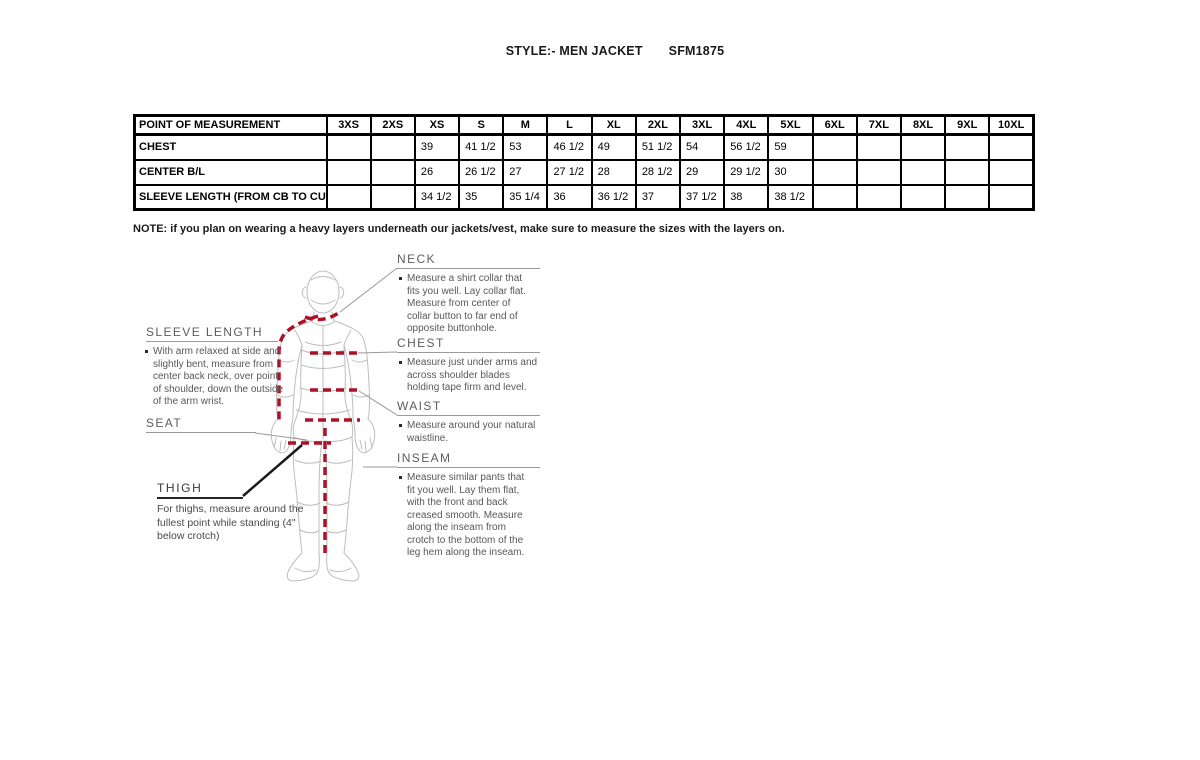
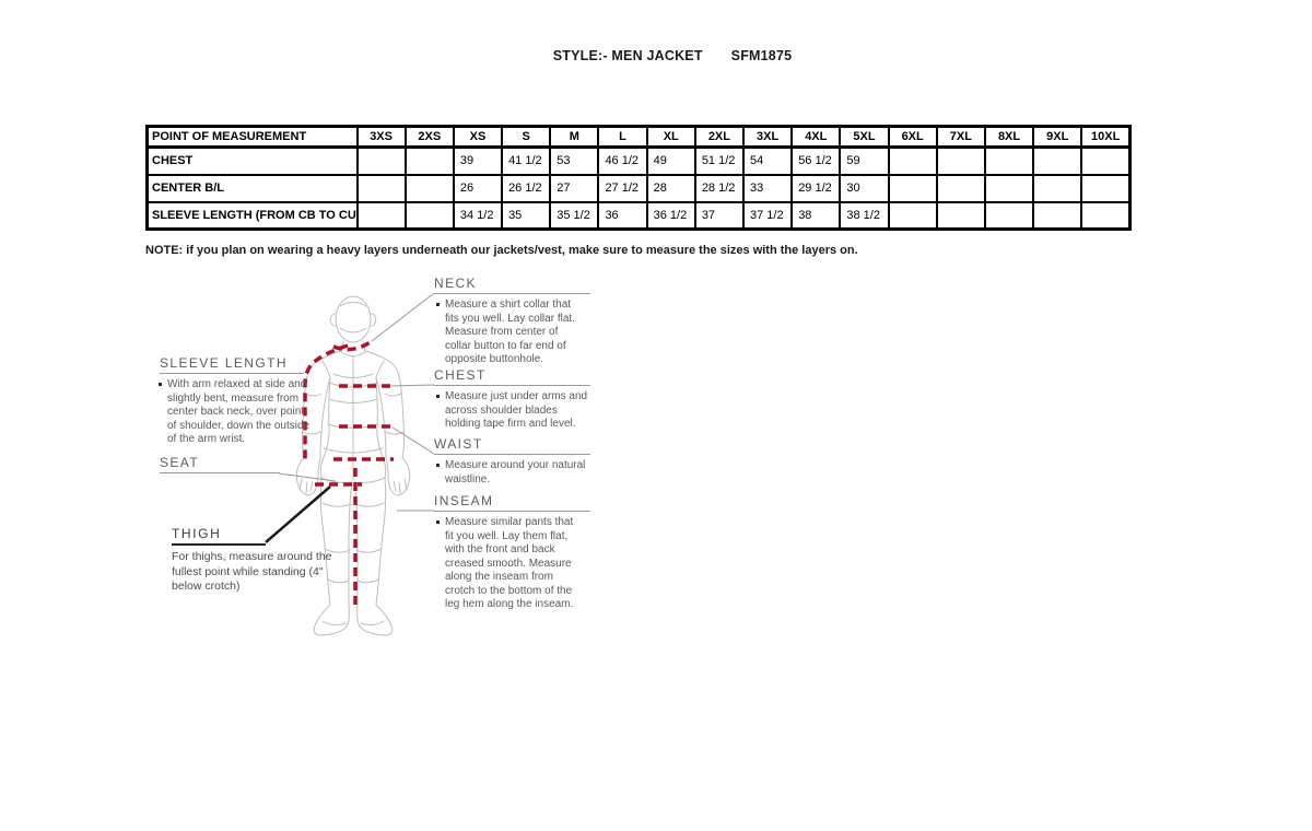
  STYLE:- MEN JACKET SFM1875
  POINT OF MEASUREMENT	3XS	2XS	XS	S	M	L	XL	2XL	3XL	4XL	5XL	6XL	7XL	8XL	9XL	10XL
  CHEST			39	41 1/2	53	46 1/2	49	51 1/2	54	56 1/2	59
- CENTER B/L			26	26 1/2	27	27 1/2	28	28 1/2	29	29 1/2	30
+ CENTER B/L			26	26 1/2	27	27 1/2	28	28 1/2	33	29 1/2	30
- SLEEVE LENGTH (FROM CB TO CU			34 1/2	35	35 1/4	36	36 1/2	37	37 1/2	38	38 1/2
+ SLEEVE LENGTH (FROM CB TO CU			34 1/2	35	35 1/2	36	36 1/2	37	37 1/2	38	38 1/2
  NOTE: if you plan on wearing a heavy layers underneath our jackets/vest, make sure to measure the sizes with the layers on.
  NECK
  Measure a shirt collar that fits you well. Lay collar flat. Measure from center of collar button to far end of opposite buttonhole.
  SLEEVE LENGTH
  With arm relaxed at side and slightly bent, measure from center back neck, over point of shoulder, down the outside of the arm wrist.
  CHEST
  Measure just under arms and across shoulder blades holding tape firm and level.
  WAIST
  Measure around your natural waistline.
  SEAT
  INSEAM
  Measure similar pants that fit you well. Lay them flat, with the front and back creased smooth. Measure along the inseam from crotch to the bottom of the leg hem along the inseam.
  THIGH
  For thighs, measure around the fullest point while standing (4" below crotch)
